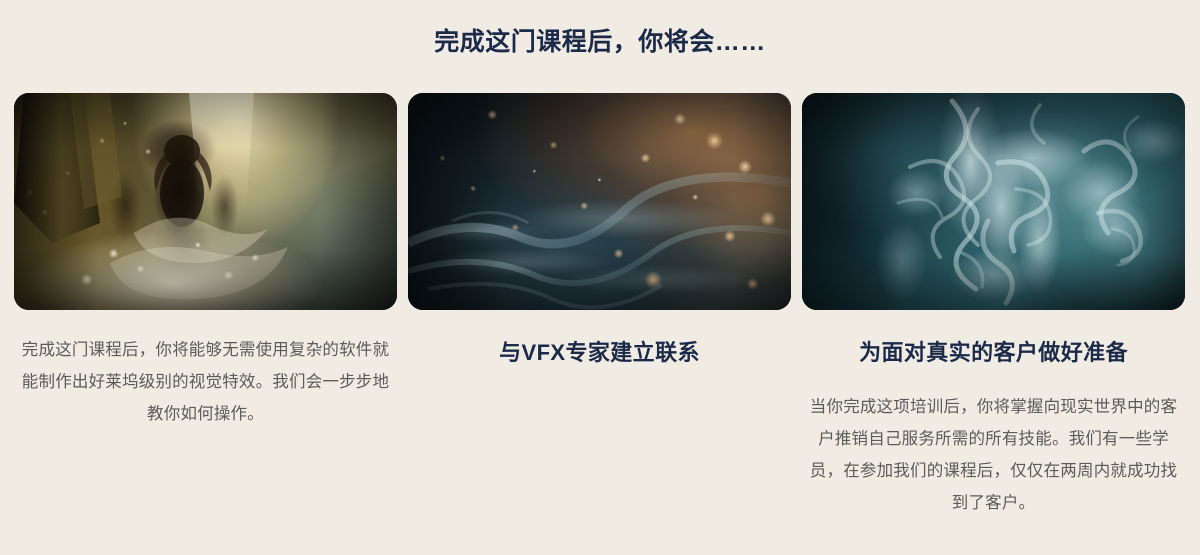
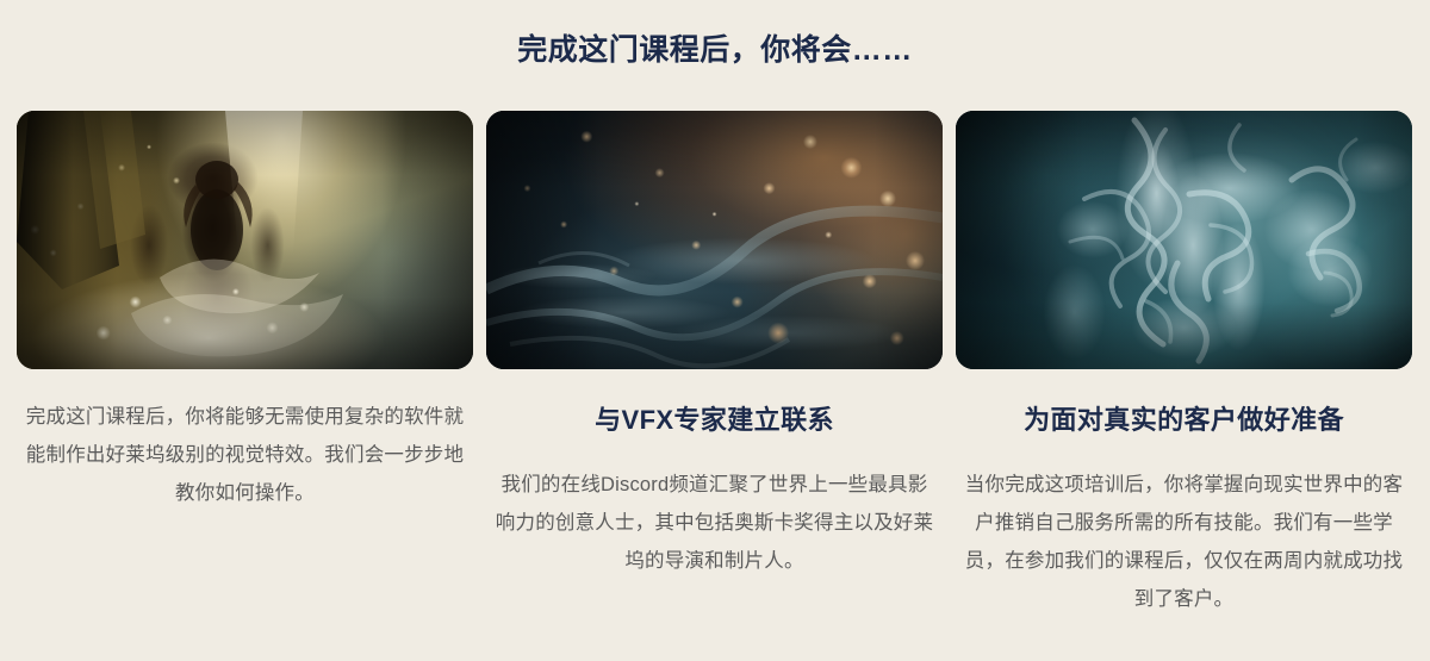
  完成这门课程后，你将会……
  完成这门课程后，你将能够无需使用复杂的软件就能制作出好莱坞级别的视觉特效。我们会一步步地教你如何操作。
  与VFX专家建立联系
+ 我们的在线Discord频道汇聚了世界上一些最具影响力的创意人士，其中包括奥斯卡奖得主以及好莱坞的导演和制片人。
  为面对真实的客户做好准备
  当你完成这项培训后，你将掌握向现实世界中的客户推销自己服务所需的所有技能。我们有一些学员，在参加我们的课程后，仅仅在两周内就成功找到了客户。
